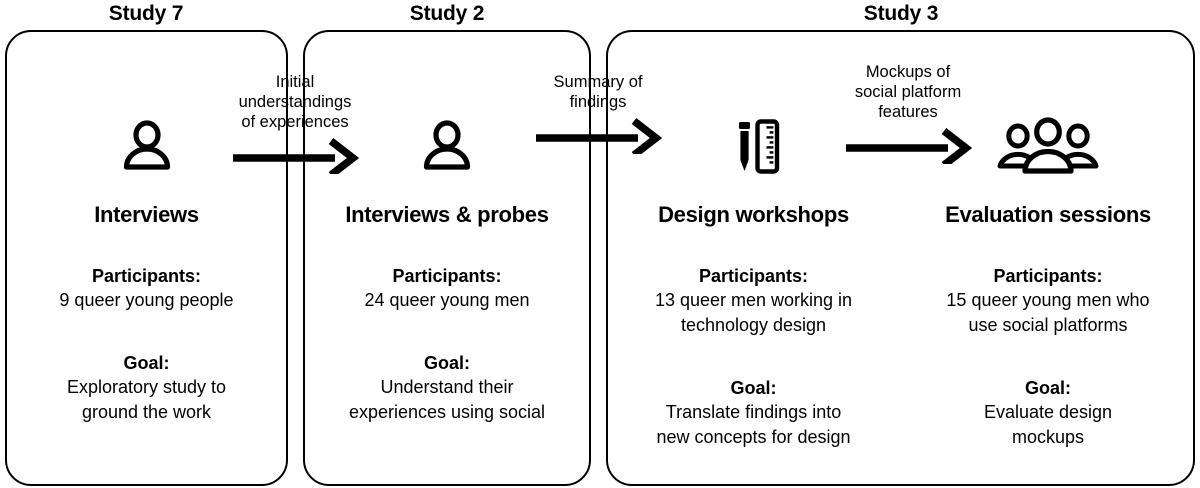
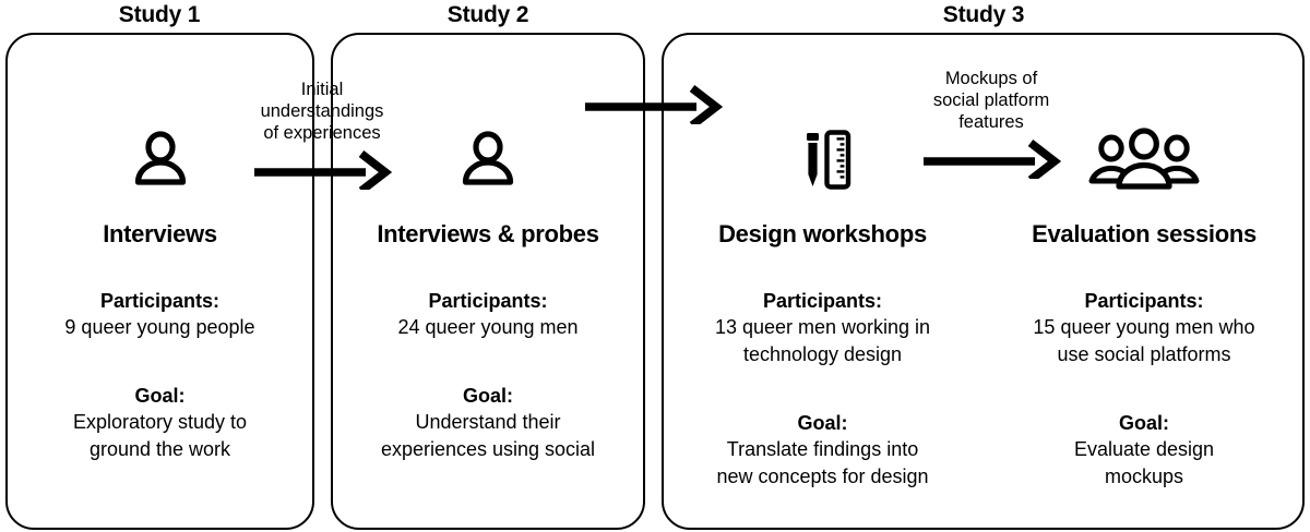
- Study 7
+ Study 1
  Study 2
  Study 3
  Interviews
  Participants:
  9 queer young people
  Goal:
  Exploratory study to
  ground the work
  Interviews & probes
  Participants:
  24 queer young men
  Goal:
  Understand their
  experiences using social
  Design workshops
  Participants:
  13 queer men working in
  technology design
  Goal:
  Translate findings into
  new concepts for design
  Evaluation sessions
  Participants:
  15 queer young men who
  use social platforms
  Goal:
  Evaluate design
  mockups
  Initial
  understandings
  of experiences
- Summary of
- findings
  Mockups of
  social platform
  features
